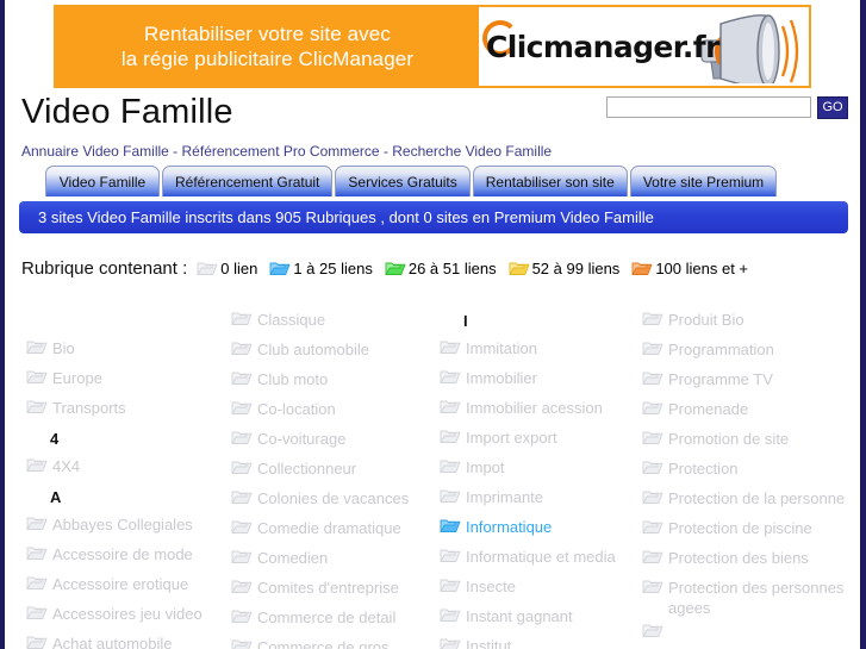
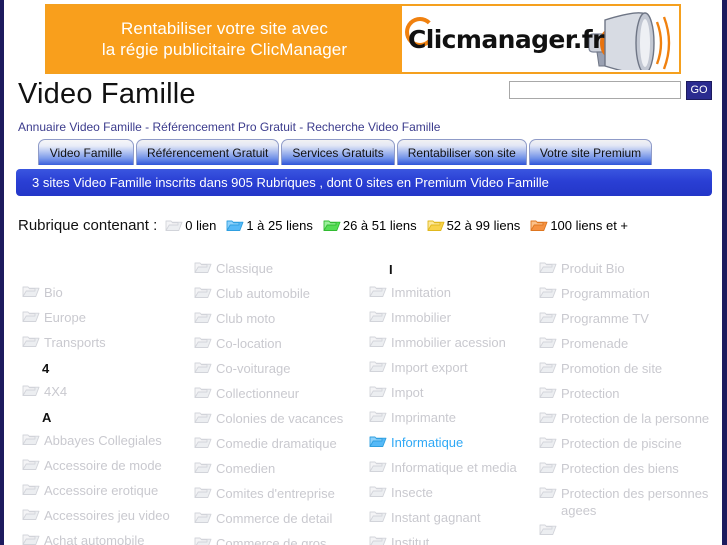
  Rentabiliser votre site avec
  la régie publicitaire ClicManager
  Clicmanager.fr
  Video Famille
  GO
- Annuaire Video Famille - Référencement Pro Commerce - Recherche Video Famille
+ Annuaire Video Famille - Référencement Pro Gratuit - Recherche Video Famille
  Video Famille
  Référencement Gratuit
  Services Gratuits
  Rentabiliser son site
  Votre site Premium
  3 sites Video Famille inscrits dans 905 Rubriques , dont 0 sites en Premium Video Famille
  Rubrique contenant :
  0 lien
  1 à 25 liens
  26 à 51 liens
  52 à 99 liens
  100 liens et +
  Bio
  Europe
  Transports
  4
  4X4
  A
  Abbayes Collegiales
  Accessoire de mode
  Accessoire erotique
  Accessoires jeu video
  Achat automobile
  Classique
  Club automobile
  Club moto
  Co-location
  Co-voiturage
  Collectionneur
  Colonies de vacances
  Comedie dramatique
  Comedien
  Comites d'entreprise
  Commerce de detail
  Commerce de gros
  I
  Immitation
  Immobilier
  Immobilier acession
  Import export
  Impot
  Imprimante
  Informatique
  Informatique et media
  Insecte
  Instant gagnant
  Institut
  Produit Bio
  Programmation
  Programme TV
  Promenade
  Promotion de site
  Protection
  Protection de la personne
  Protection de piscine
  Protection des biens
  Protection des personnes agees
